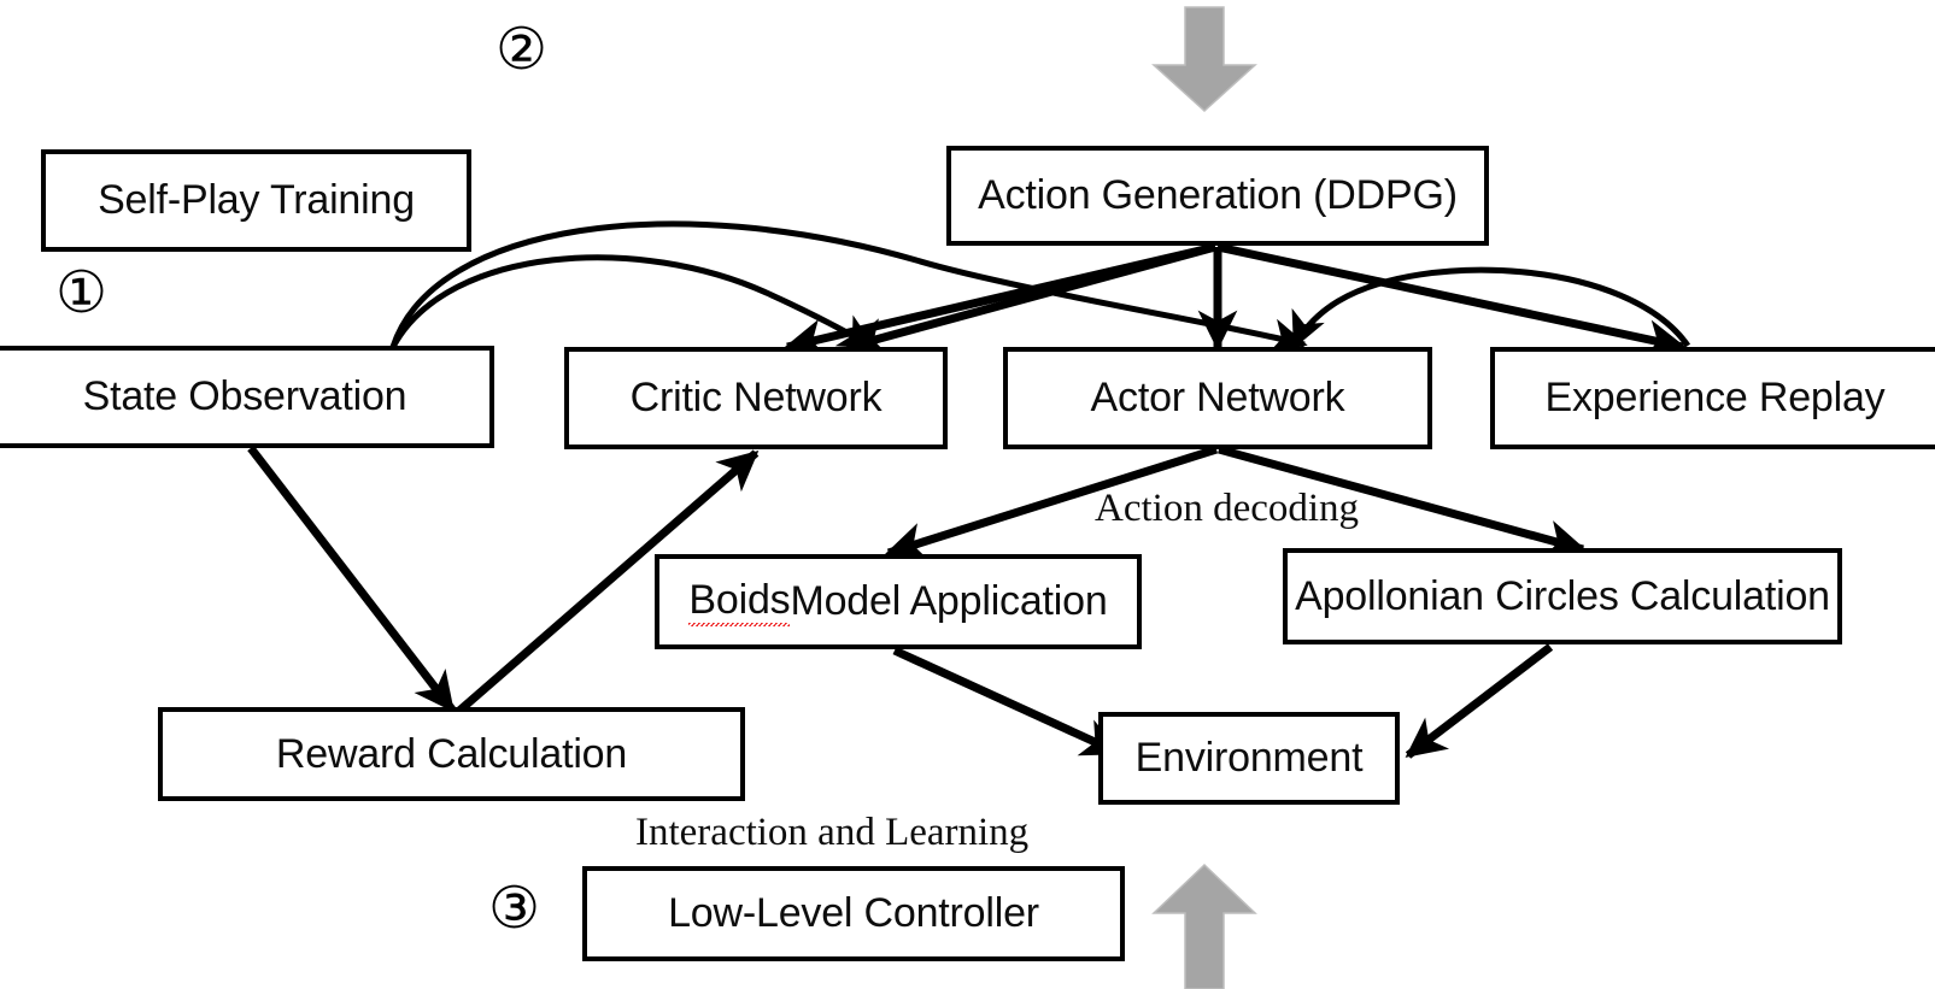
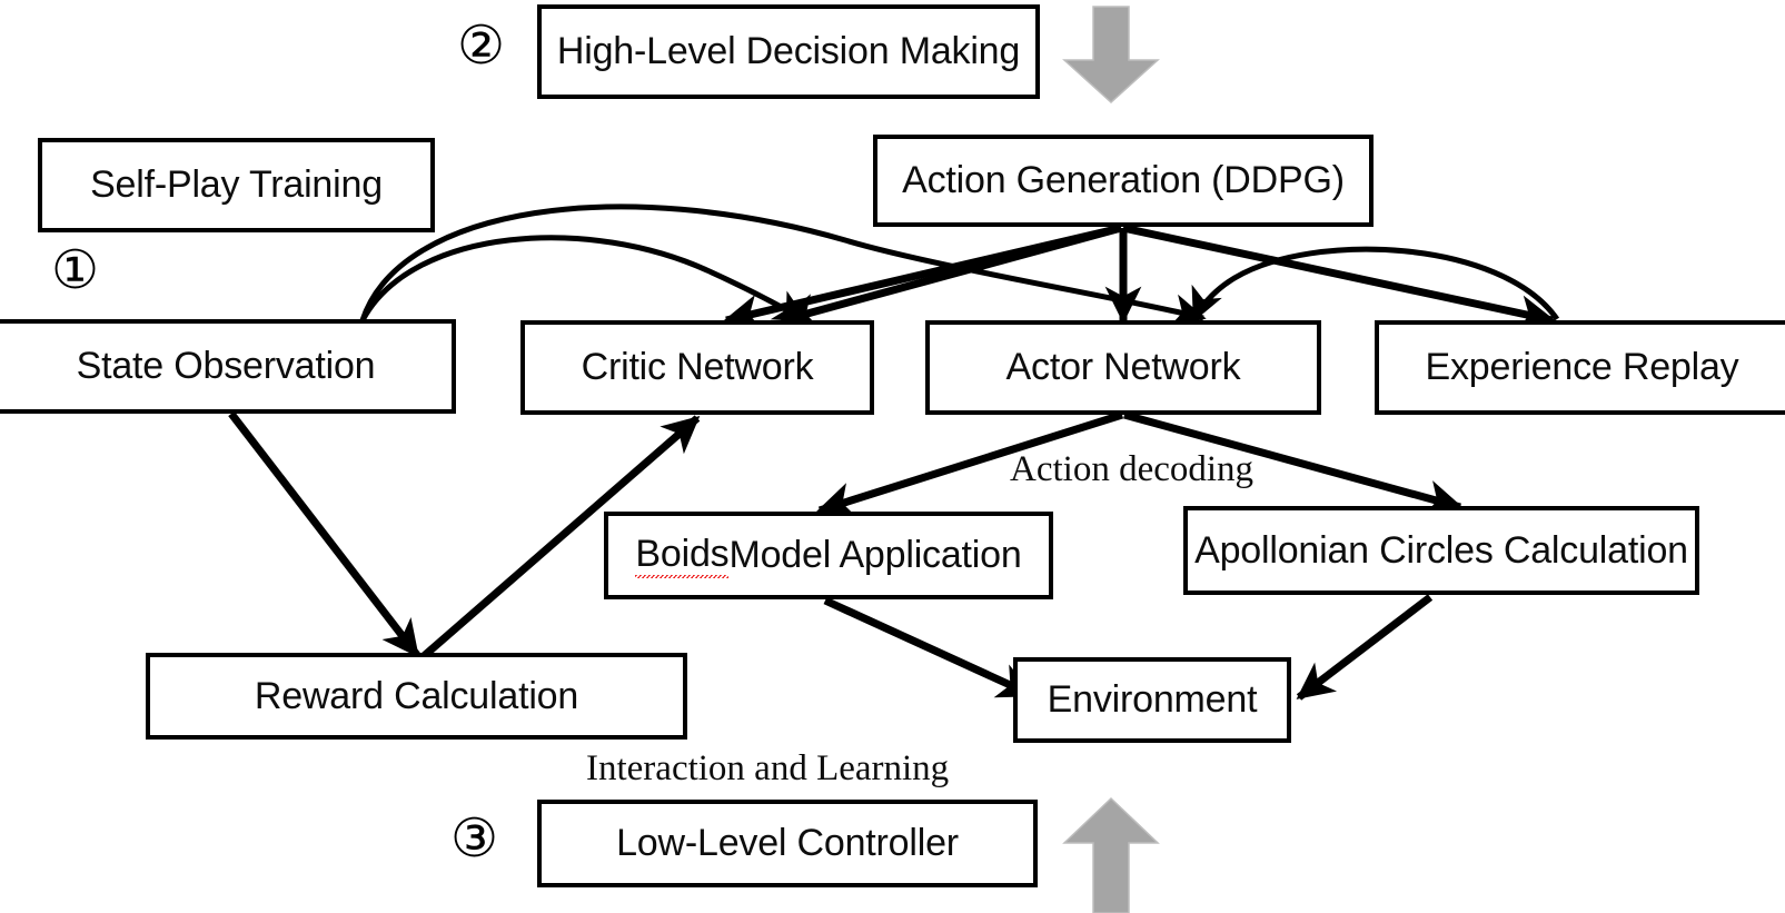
+ High-Level Decision Making
  Self-Play Training
  Action Generation (DDPG)
  State Observation
  Critic Network
  Actor Network
  Experience Replay
  Boids
  Model Application
  Apollonian Circles Calculation
  Reward Calculation
  Environment
  Low-Level Controller
  ①
  ②
  ③
  Action decoding
  Interaction and Learning
